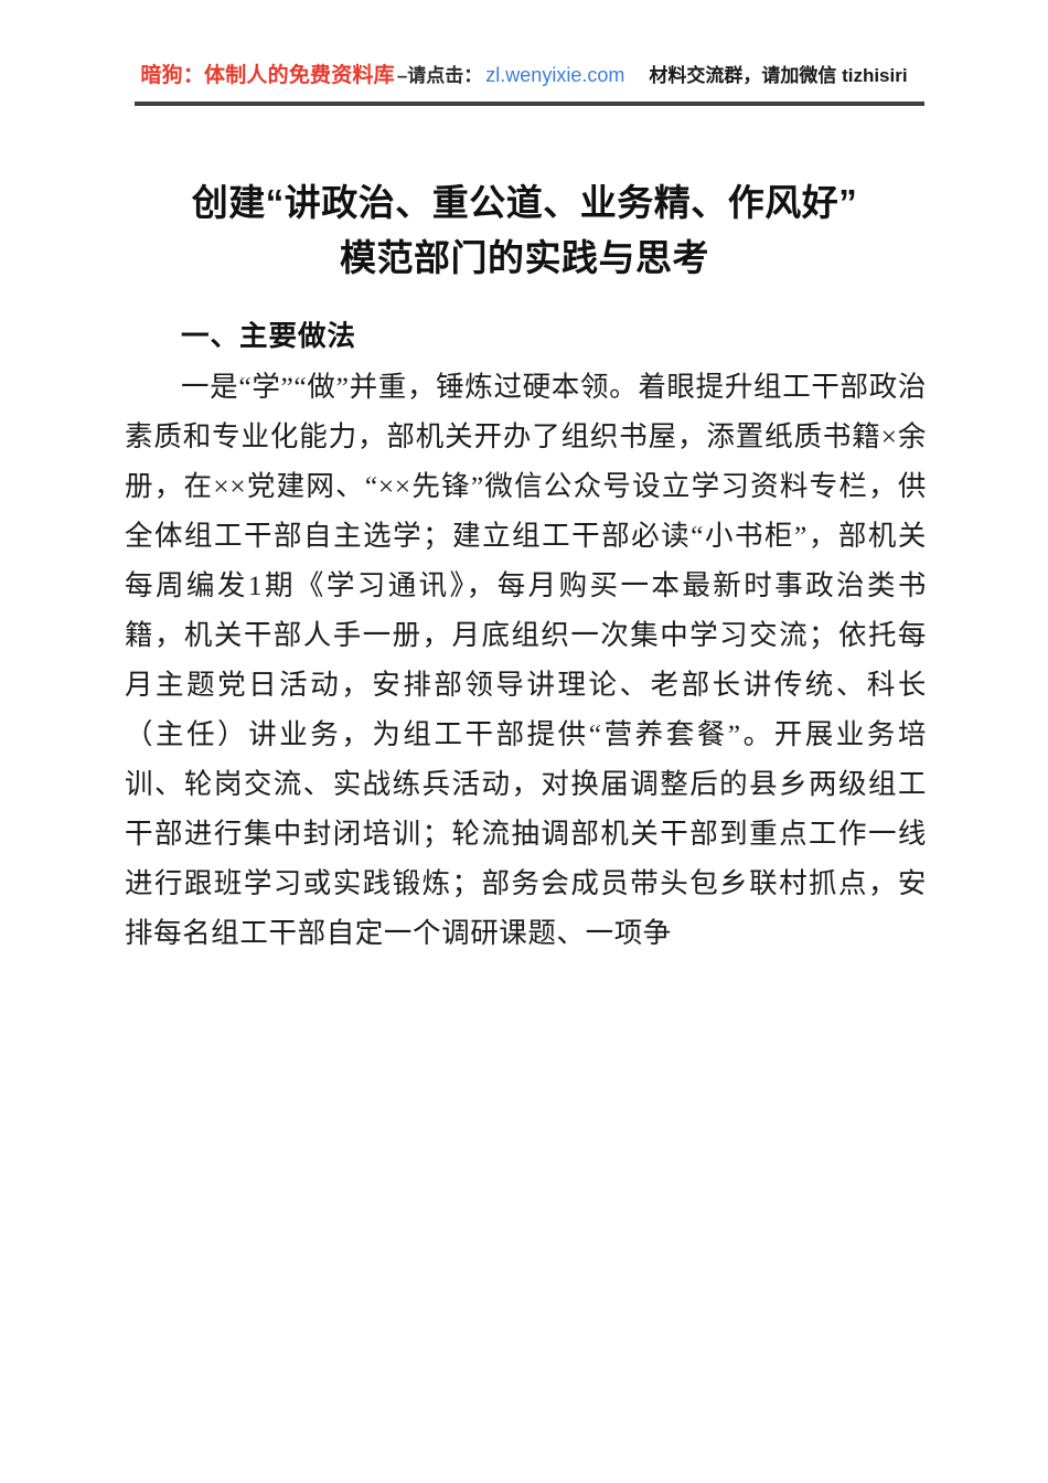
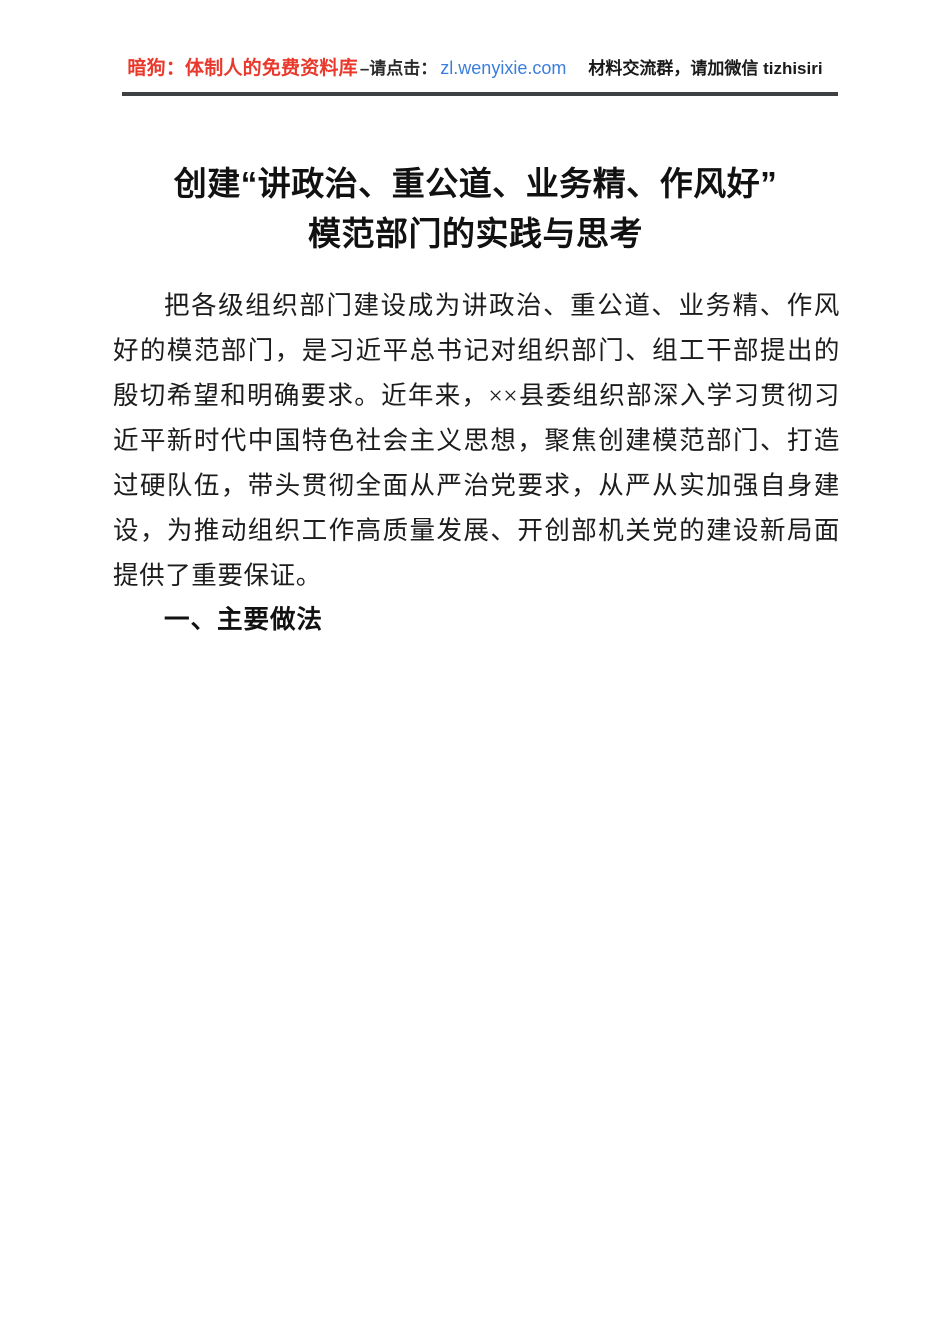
  暗狗：体制人的免费资料库–请点击： zl.wenyixie.com 材料交流群，请加微信 tizhisiri
  创建“讲政治、重公道、业务精、作风好”
  模范部门的实践与思考
+ 把各级组织部门建设成为讲政治、重公道、业务精、作风好的模范部门，是习近平总书记对组织部门、组工干部提出的殷切希望和明确要求。近年来，××县委组织部深入学习贯彻习近平新时代中国特色社会主义思想，聚焦创建模范部门、打造过硬队伍，带头贯彻全面从严治党要求，从严从实加强自身建设，为推动组织工作高质量发展、开创部机关党的建设新局面提供了重要保证。
  一、主要做法
- 一是“学”“做”并重，锤炼过硬本领。着眼提升组工干部政治素质和专业化能力，部机关开办了组织书屋，添置纸质书籍×余册，在××党建网、“××先锋”微信公众号设立学习资料专栏，供全体组工干部自主选学；建立组工干部必读“小书柜”，部机关每周编发1期《学习通讯》，每月购买一本最新时事政治类书籍，机关干部人手一册，月底组织一次集中学习交流；依托每月主题党日活动，安排部领导讲理论、老部长讲传统、科长（主任）讲业务，为组工干部提供“营养套餐”。开展业务培训、轮岗交流、实战练兵活动，对换届调整后的县乡两级组工干部进行集中封闭培训；轮流抽调部机关干部到重点工作一线进行跟班学习或实践锻炼；部务会成员带头包乡联村抓点，安排每名组工干部自定一个调研课题、一项争
